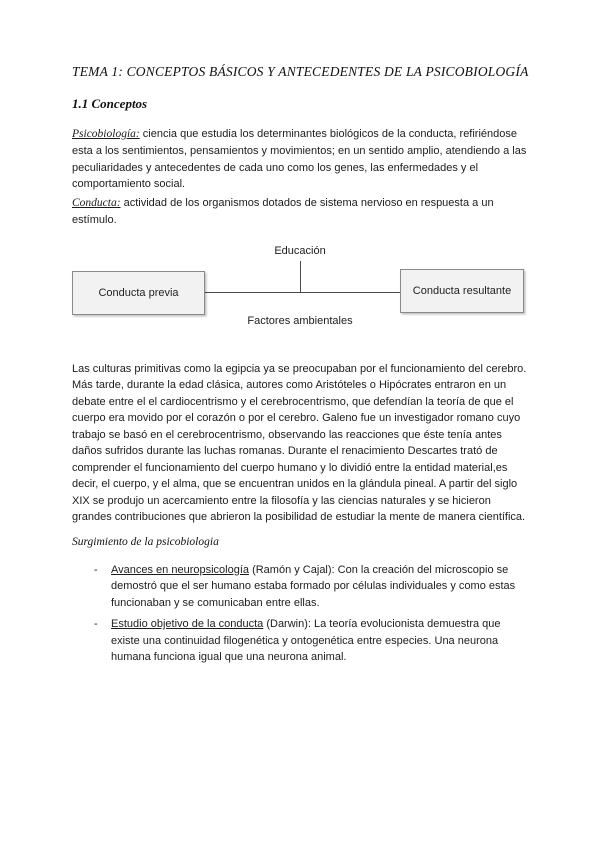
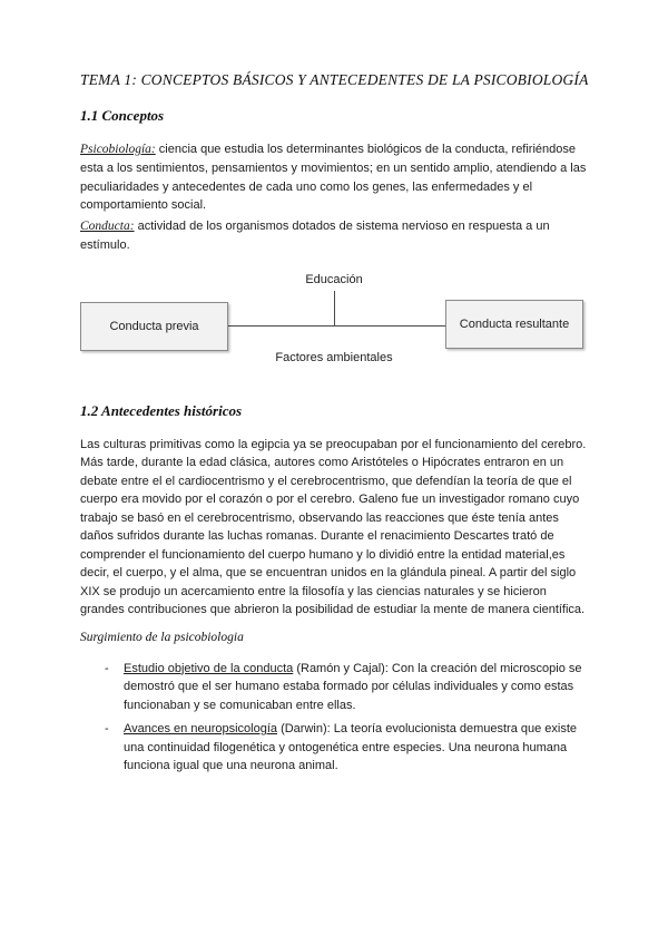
  TEMA 1: CONCEPTOS BÁSICOS Y ANTECEDENTES DE LA PSICOBIOLOGÍA
  1.1 Conceptos
  Psicobiología: ciencia que estudia los determinantes biológicos de la conducta, refiriéndose esta a los sentimientos, pensamientos y movimientos; en un sentido amplio, atendiendo a las peculiaridades y antecedentes de cada uno como los genes, las enfermedades y el comportamiento social.
  Conducta: actividad de los organismos dotados de sistema nervioso en respuesta a un estímulo.
  Educación
  Conducta previa
  Conducta resultante
  Factores ambientales
+ 1.2 Antecedentes históricos
  Las culturas primitivas como la egipcia ya se preocupaban por el funcionamiento del cerebro. Más tarde, durante la edad clásica, autores como Aristóteles o Hipócrates entraron en un debate entre el el cardiocentrismo y el cerebrocentrismo, que defendían la teoría de que el cuerpo era movido por el corazón o por el cerebro. Galeno fue un investigador romano cuyo trabajo se basó en el cerebrocentrismo, observando las reacciones que éste tenía antes daños sufridos durante las luchas romanas. Durante el renacimiento Descartes trató de comprender el funcionamiento del cuerpo humano y lo dividió entre la entidad material,es decir, el cuerpo, y el alma, que se encuentran unidos en la glándula pineal. A partir del siglo XIX se produjo un acercamiento entre la filosofía y las ciencias naturales y se hicieron grandes contribuciones que abrieron la posibilidad de estudiar la mente de manera científica.
  Surgimiento de la psicobiologia
  -
- Avances en neuropsicología (Ramón y Cajal): Con la creación del microscopio se demostró que el ser humano estaba formado por células individuales y como estas funcionaban y se comunicaban entre ellas.
+ Estudio objetivo de la conducta (Ramón y Cajal): Con la creación del microscopio se demostró que el ser humano estaba formado por células individuales y como estas funcionaban y se comunicaban entre ellas.
  -
- Estudio objetivo de la conducta (Darwin): La teoría evolucionista demuestra que existe una continuidad filogenética y ontogenética entre especies. Una neurona humana funciona igual que una neurona animal.
+ Avances en neuropsicología (Darwin): La teoría evolucionista demuestra que existe una continuidad filogenética y ontogenética entre especies. Una neurona humana funciona igual que una neurona animal.
